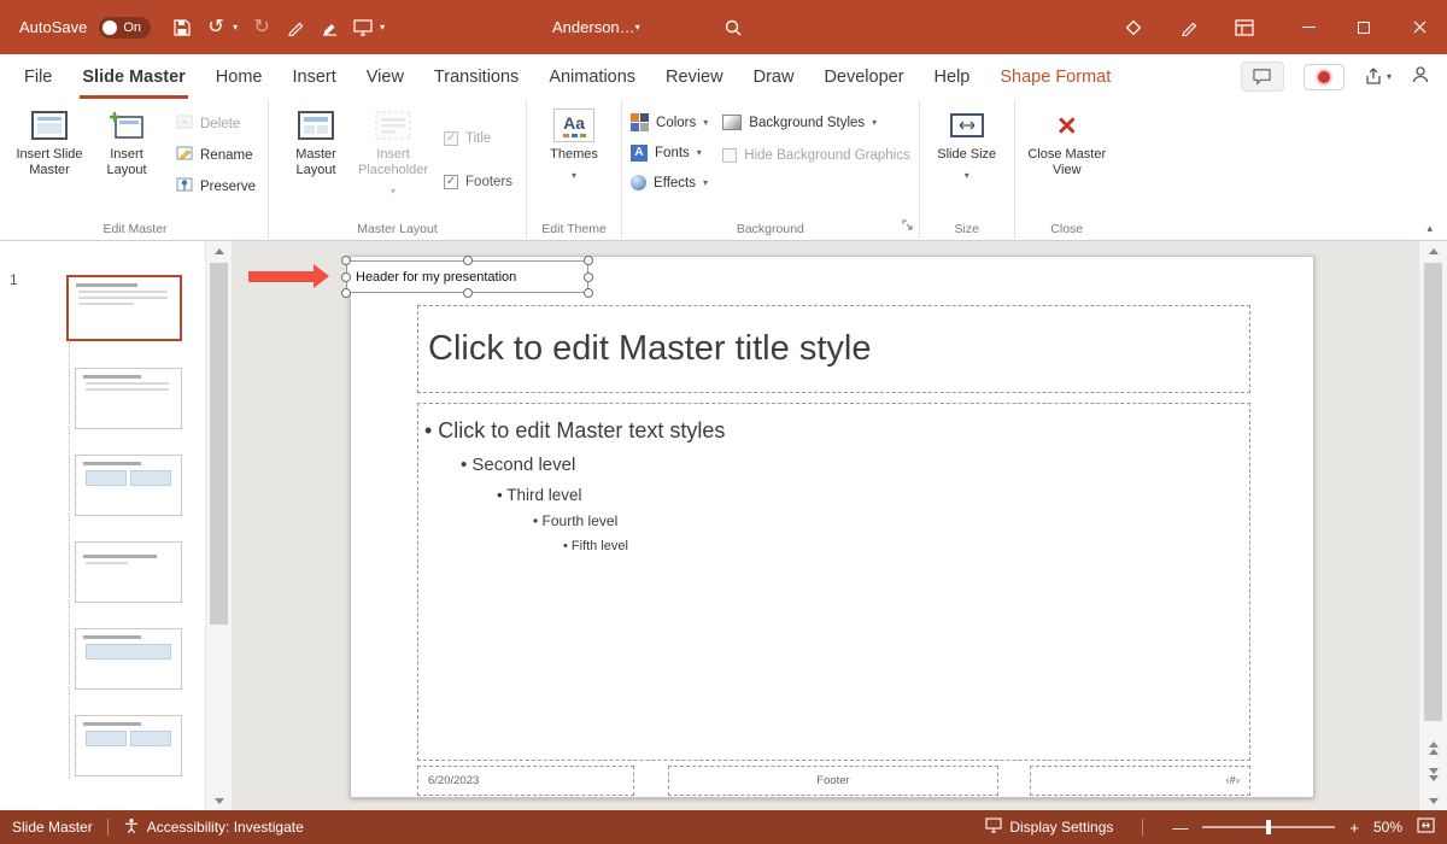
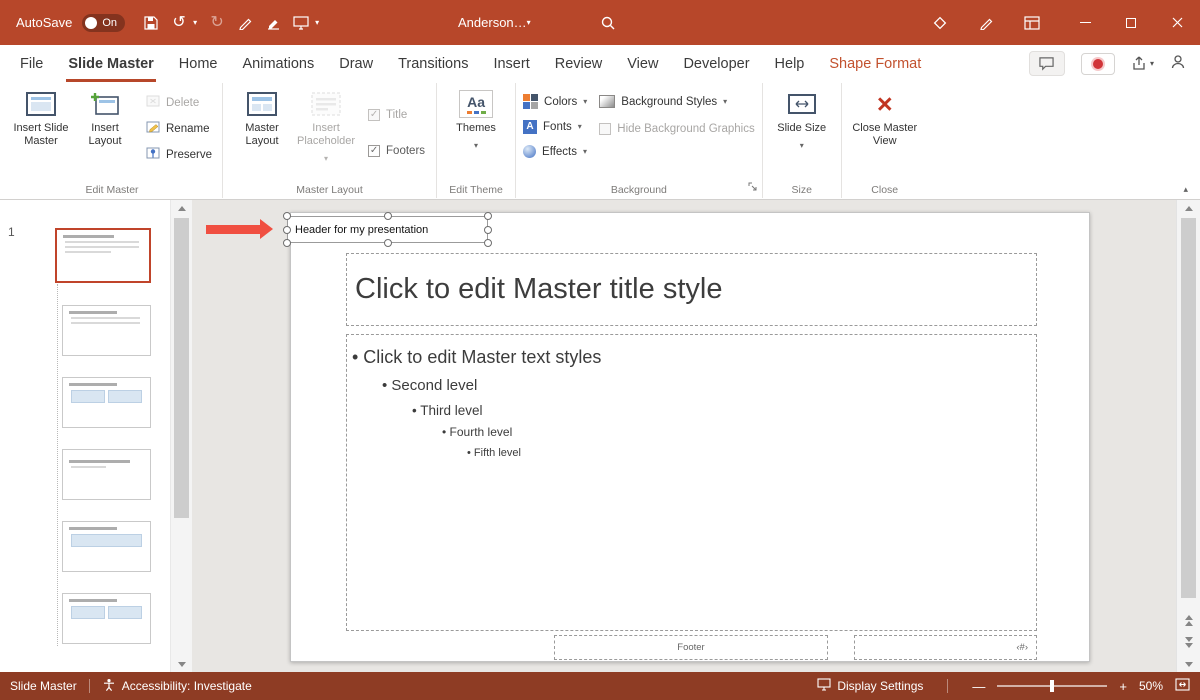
  AutoSave
  On
  ↺
  ▾
  ↻
  ▾
  Anderson…
  ▾
  File
  Slide Master
  Home
- Insert
+ Animations
- View
+ Draw
  Transitions
- Animations
+ Insert
  Review
- Draw
+ View
  Developer
  Help
  Shape Format
  ▾
  Insert Slide Master
  Insert Layout
  Delete
  Rename
  Preserve
  Edit Master
  Master Layout
  Insert Placeholder
  ▾
  ✓
  Title
  ✓
  Footers
  Master Layout
  Aa
  Themes
  ▾
  Edit Theme
  Colors
  ▾
  A
  Fonts
  ▾
  Effects
  ▾
  Background Styles
  ▾
  Hide Background Graphics
  Background
  Slide Size
  ▾
  Size
  ×
  Close Master View
  Close
  ▴
  1
  Header for my presentation
  Click to edit Master title style
  • Click to edit Master text styles
  • Second level
  • Third level
  • Fourth level
  • Fifth level
- 6/20/2023
  Footer
  ‹#›
  Slide Master
  Accessibility: Investigate
  Display Settings
  —
  +
  50%
